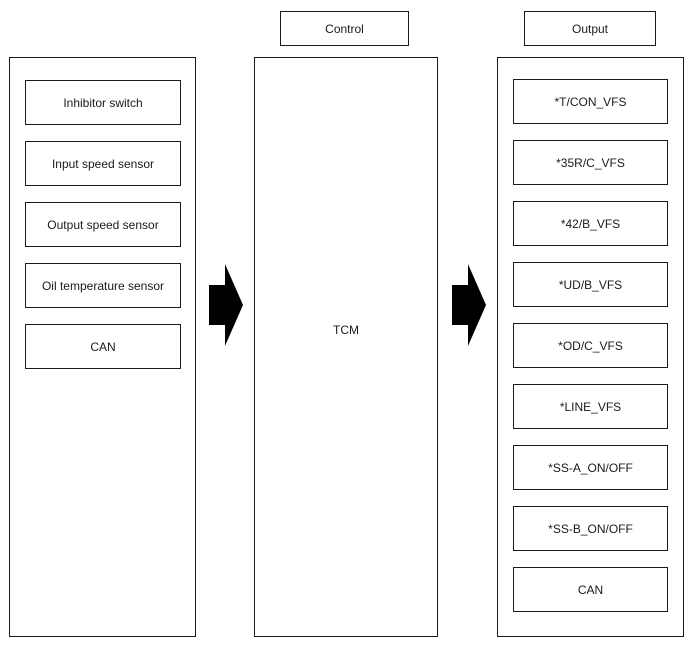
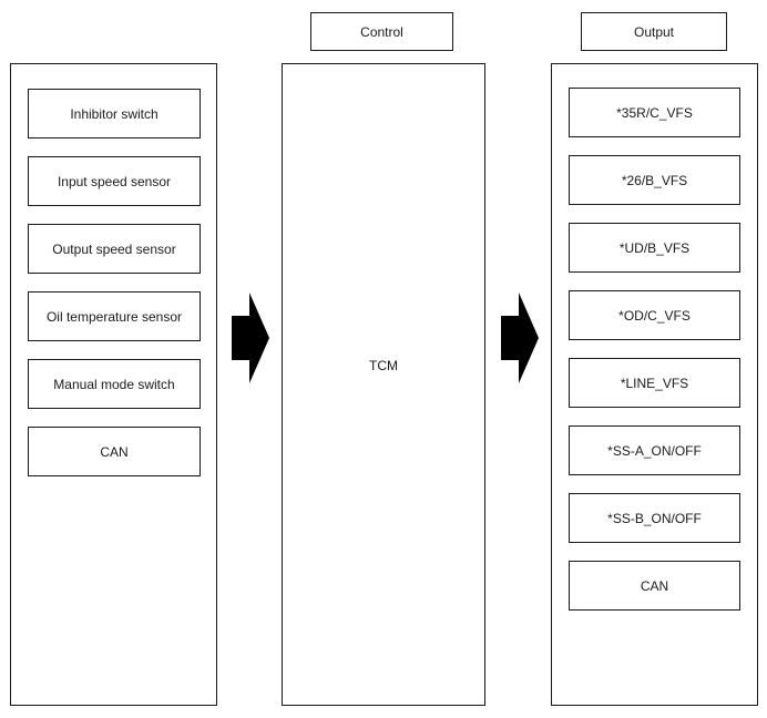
  Control
  Output
  Inhibitor switch
  Input speed sensor
  Output speed sensor
  Oil temperature sensor
+ Manual mode switch
  CAN
  TCM
- *T/CON_VFS
  *35R/C_VFS
- *42/B_VFS
+ *26/B_VFS
  *UD/B_VFS
  *OD/C_VFS
  *LINE_VFS
  *SS-A_ON/OFF
  *SS-B_ON/OFF
  CAN
